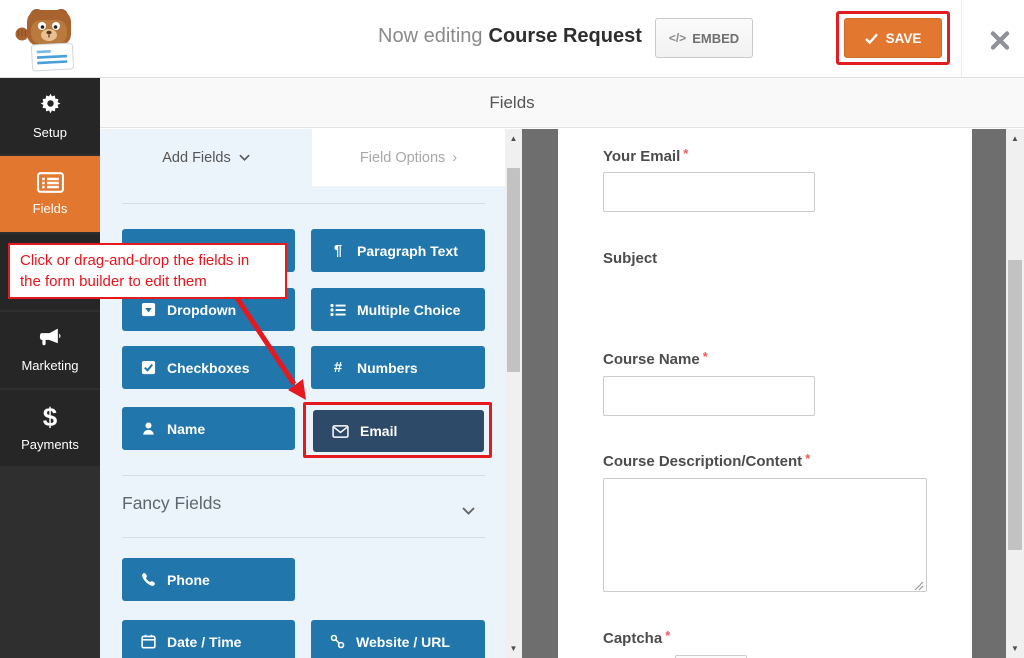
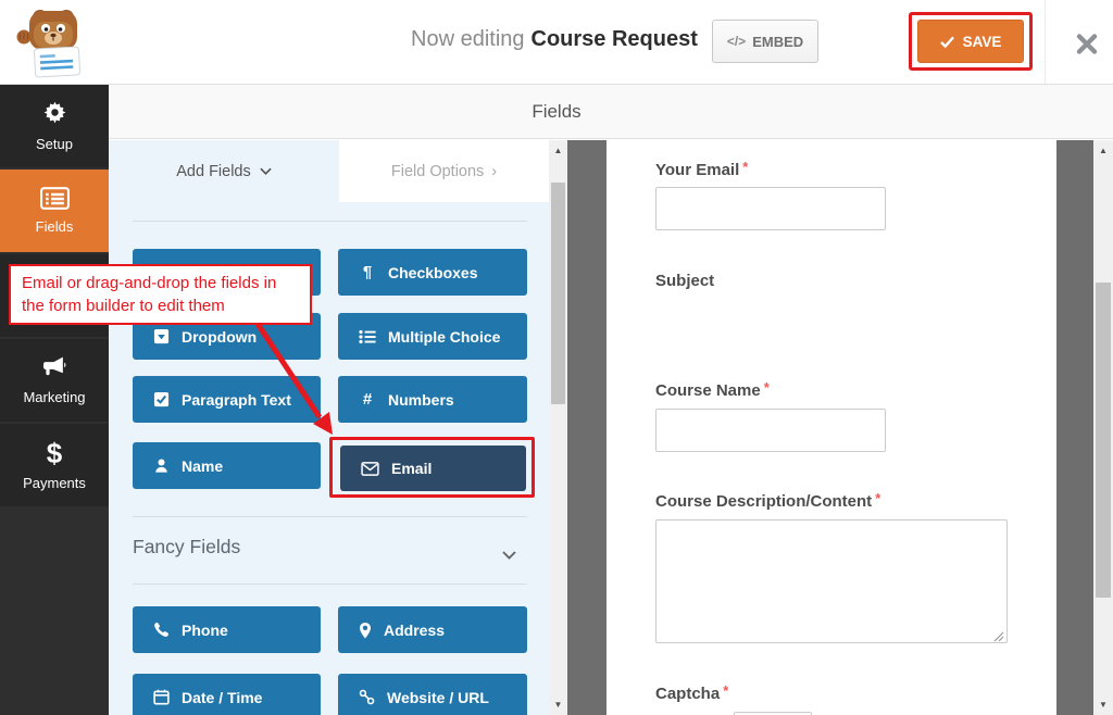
  Now editing Course Request
  </>
  EMBED
  SAVE
  Setup
  Fields
  Marketing
  $
  Payments
  Fields
  Add Fields
  Field Options
  ›
  ¶
- Paragraph Text
+ Checkboxes
  Dropdown
  Multiple Choice
- Checkboxes
+ Paragraph Text
  #
  Numbers
  Name
  Email
  Fancy Fields
  Phone
+ Address
  Date / Time
  Website / URL
  ▲
  ▼
  Your Email *
  Subject
  Course Name *
  Course Description/Content *
  Captcha *
  ▲
  ▼
- Click or drag-and-drop the fields in
+ Email or drag-and-drop the fields in
  the form builder to edit them
